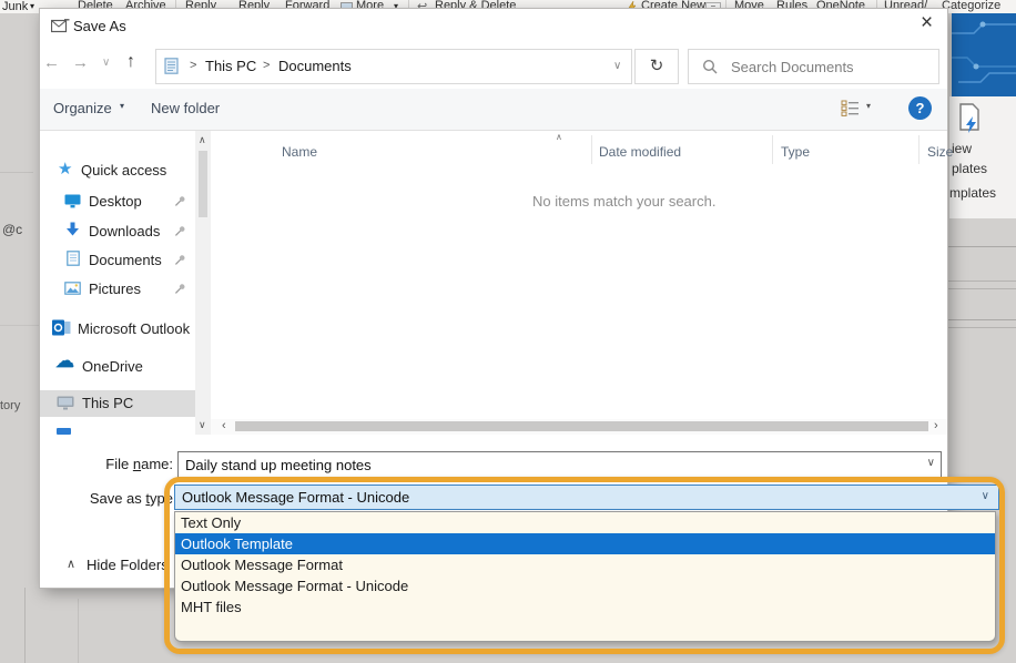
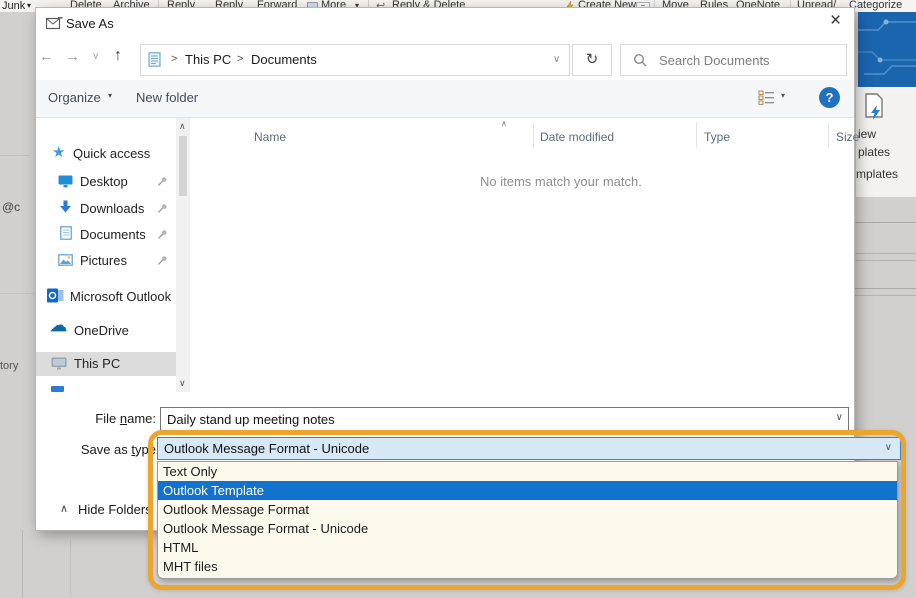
  Delete
  Archive
  Reply
  Reply
  Forward
  More
  ▾
  ↩
  Reply & Delete
  Create New
  =
  Move
  Rules
  OneNote
  Unread/
  Categorize
  @c
  tory
  Junk
  ▾
  iew
  plates
  mplates
  Save As
  ×
  ←
  →
  ∨
  ↑
  >
  This PC
  >
  Documents
  ∨
  ↻
  Search Documents
  Organize
  ▾
  New folder
  ▾
  ?
  ★
  Quick access
  Desktop
  Downloads
  Documents
  Pictures
  Microsoft Outlook
  ☁
  OneDrive
  This PC
  ∧
  ∨
  ∧
  Name
  Date modified
  Type
  Size
- No items match your search.
+ No items match your match.
- ‹
- ›
  File name:
  Daily stand up meeting notes
  ∨
  Save as type
  ∧
  Hide Folders
  Outlook Message Format - Unicode
  ∨
  Text Only
  Outlook Template
  Outlook Message Format
  Outlook Message Format - Unicode
+ HTML
  MHT files
